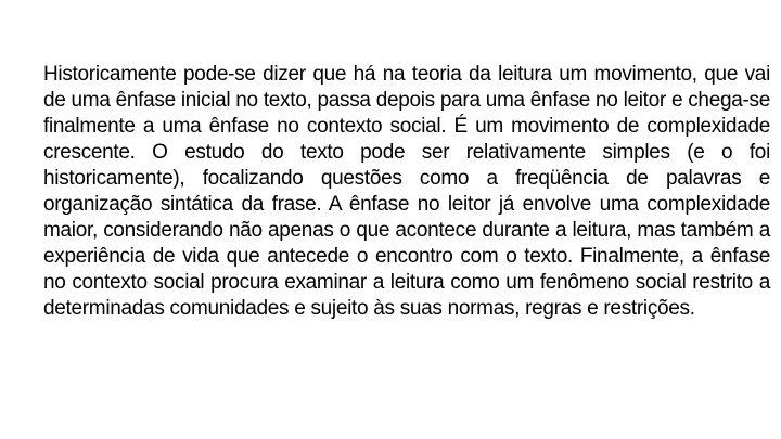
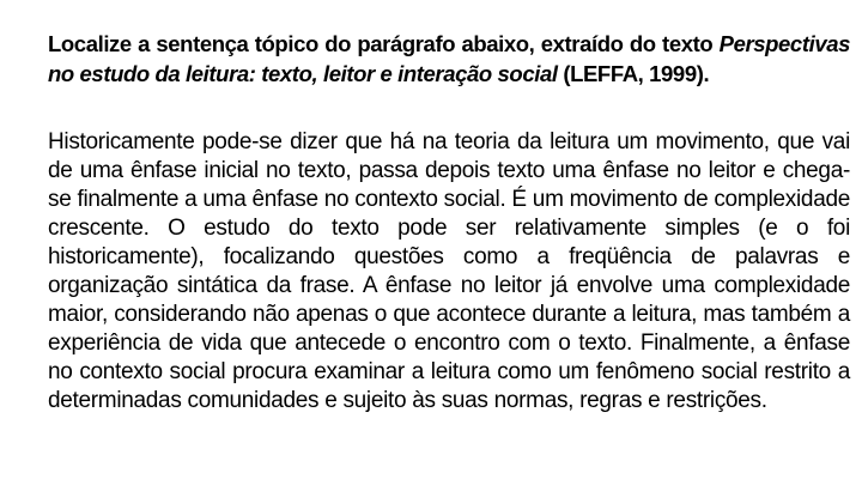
+ Localize a sentença tópico do parágrafo abaixo, extraído do texto Perspectivas no estudo da leitura: texto, leitor e interação social (LEFFA, 1999).
- Historicamente pode-se dizer que há na teoria da leitura um movimento, que vai de uma ênfase inicial no texto, passa depois para uma ênfase no leitor e chega-se finalmente a uma ênfase no contexto social. É um movimento de complexidade crescente. O estudo do texto pode ser relativamente simples (e o foi historicamente), focalizando questões como a freqüência de palavras e organização sintática da frase. A ênfase no leitor já envolve uma complexidade maior, considerando não apenas o que acontece durante a leitura, mas também a experiência de vida que antecede o encontro com o texto. Finalmente, a ênfase no contexto social procura examinar a leitura como um fenômeno social restrito a determinadas comunidades e sujeito às suas normas, regras e restrições.
+ Historicamente pode-se dizer que há na teoria da leitura um movimento, que vai de uma ênfase inicial no texto, passa depois texto uma ênfase no leitor e chega-se finalmente a uma ênfase no contexto social. É um movimento de complexidade crescente. O estudo do texto pode ser relativamente simples (e o foi historicamente), focalizando questões como a freqüência de palavras e organização sintática da frase. A ênfase no leitor já envolve uma complexidade maior, considerando não apenas o que acontece durante a leitura, mas também a experiência de vida que antecede o encontro com o texto. Finalmente, a ênfase no contexto social procura examinar a leitura como um fenômeno social restrito a determinadas comunidades e sujeito às suas normas, regras e restrições.
